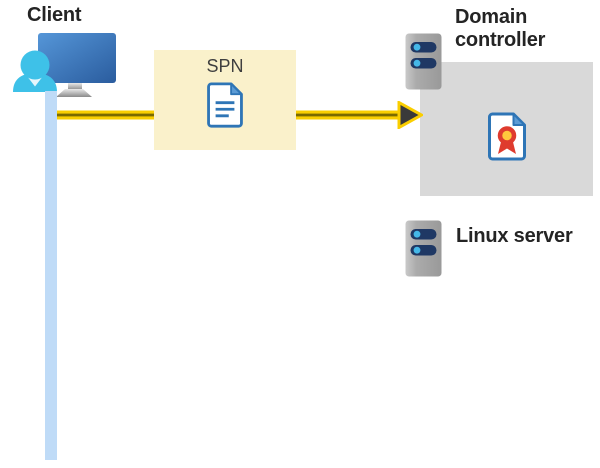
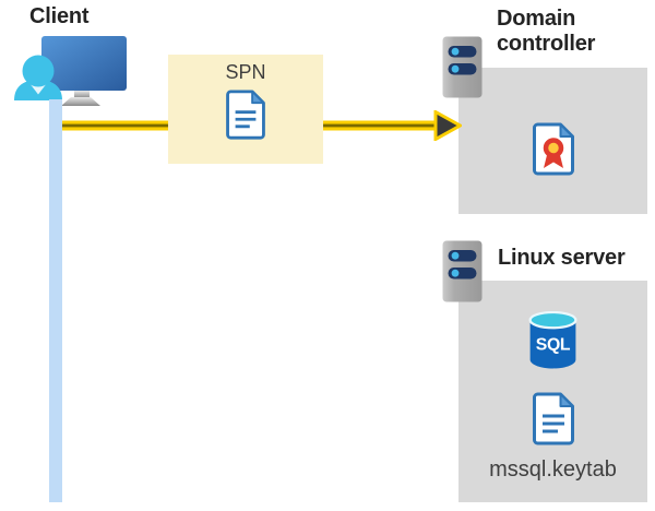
  Client
  SPN
  Domain controller
  Linux server
+ SQL
+ mssql.keytab
